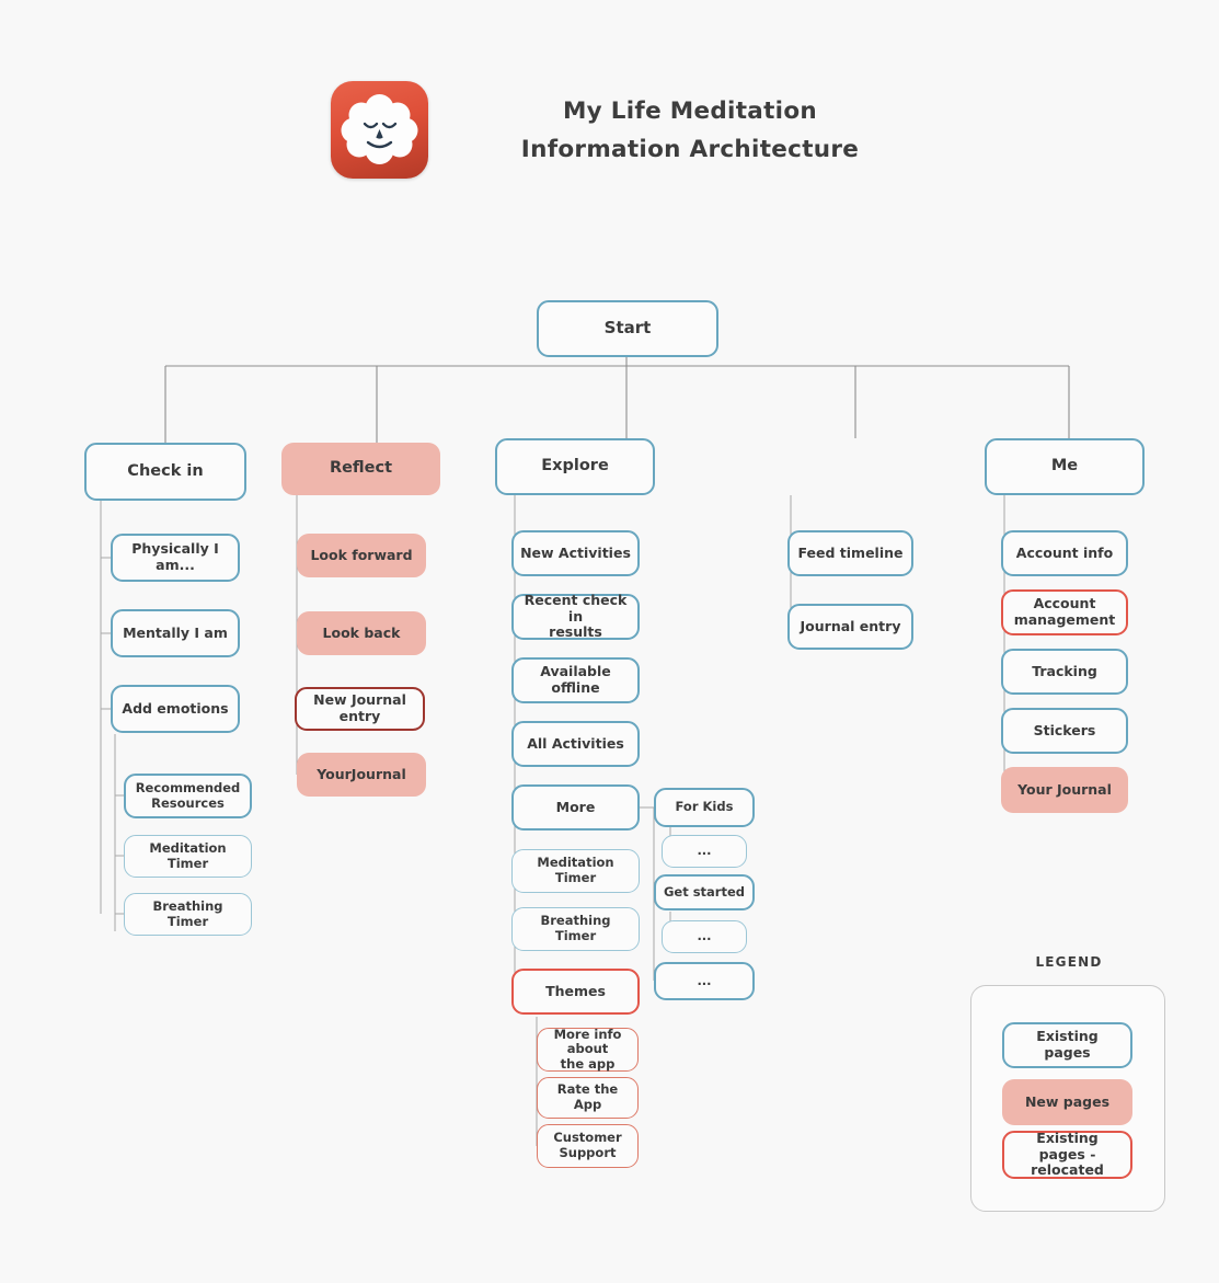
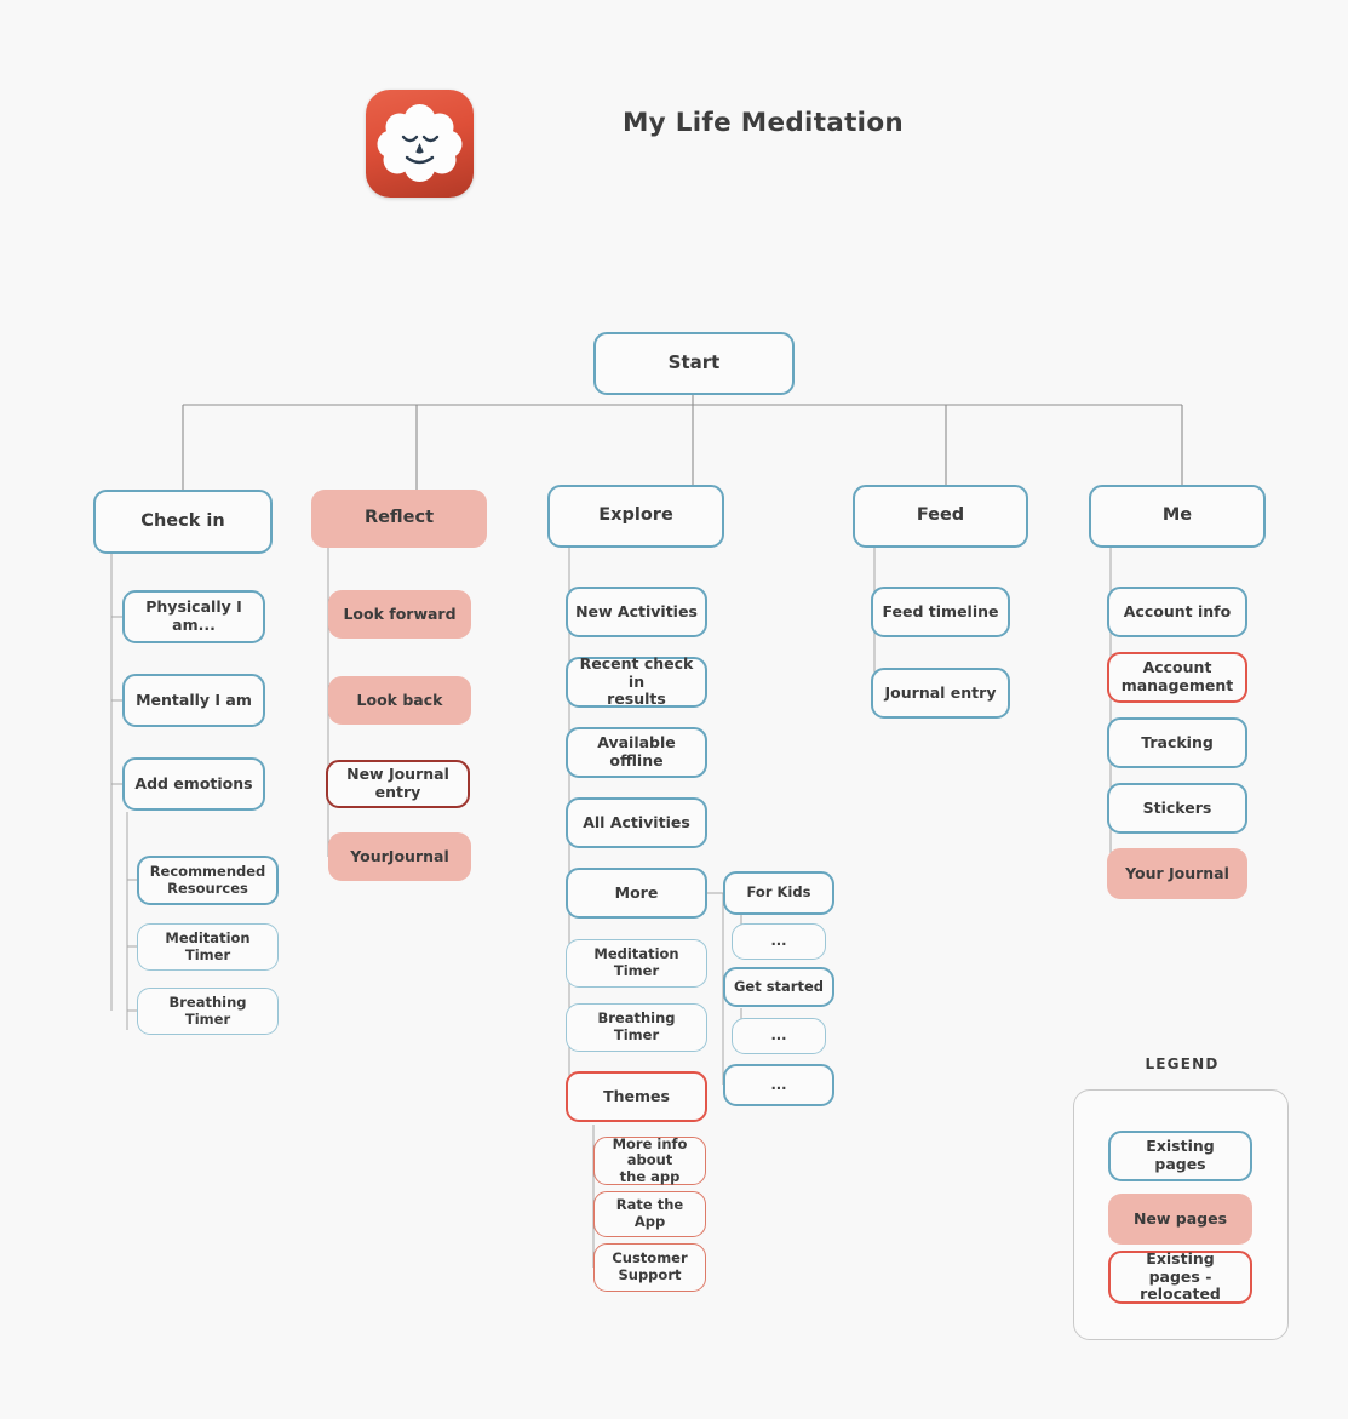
  My Life Meditation
- Information Architecture
  Start
  Check in
  Reflect
  Explore
+ Feed
  Me
  Physically I am...
  Mentally I am
  Add emotions
  Recommended
  Resources
  Meditation Timer
  Breathing Timer
  Look forward
  Look back
  New Journal entry
  YourJournal
  New Activities
  Recent check in
  results
  Available offline
  All Activities
  More
  Meditation Timer
  Breathing Timer
  Themes
  More info about
  the app
  Rate the App
  Customer
  Support
  For Kids
  ...
  Get started
  ...
  ...
  Feed timeline
  Journal entry
  Account info
  Account
  management
  Tracking
  Stickers
  Your Journal
  LEGEND
  Existing pages
  New pages
  Existing pages -
  relocated
